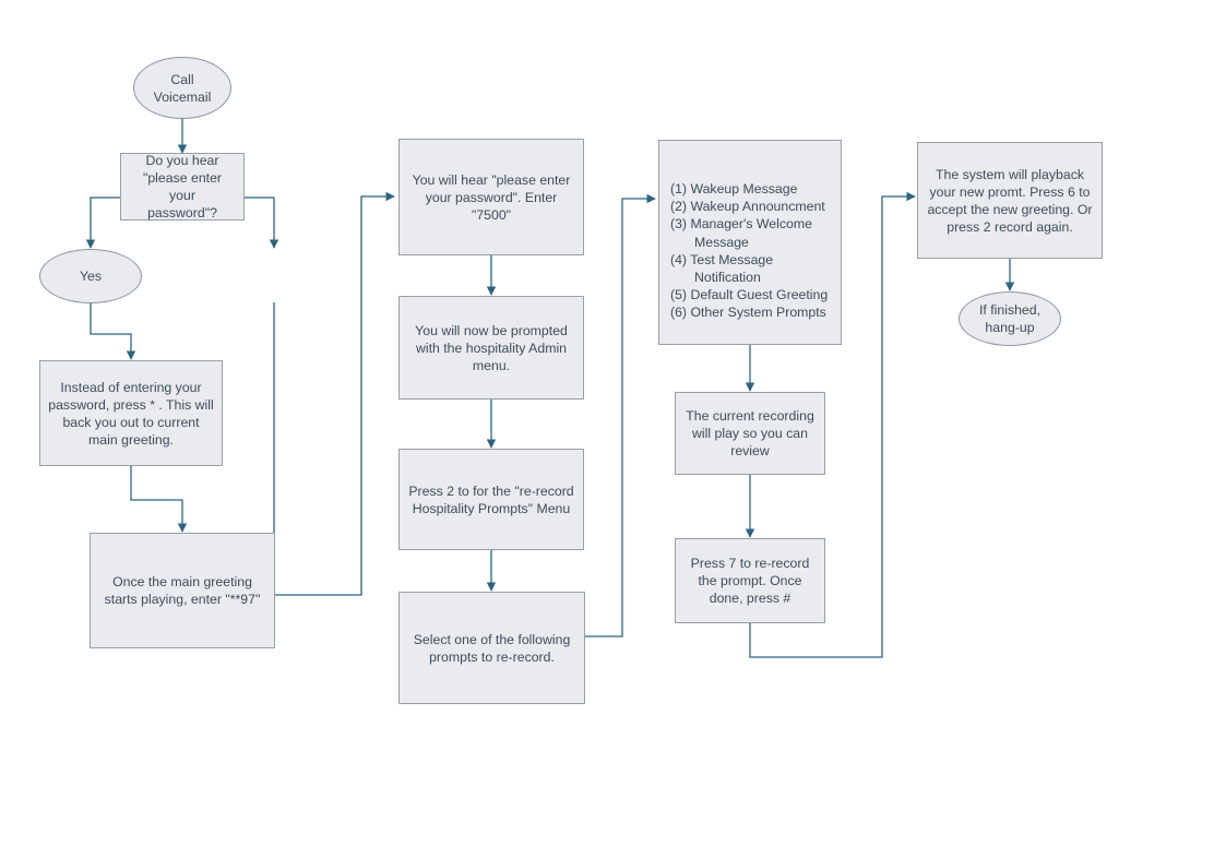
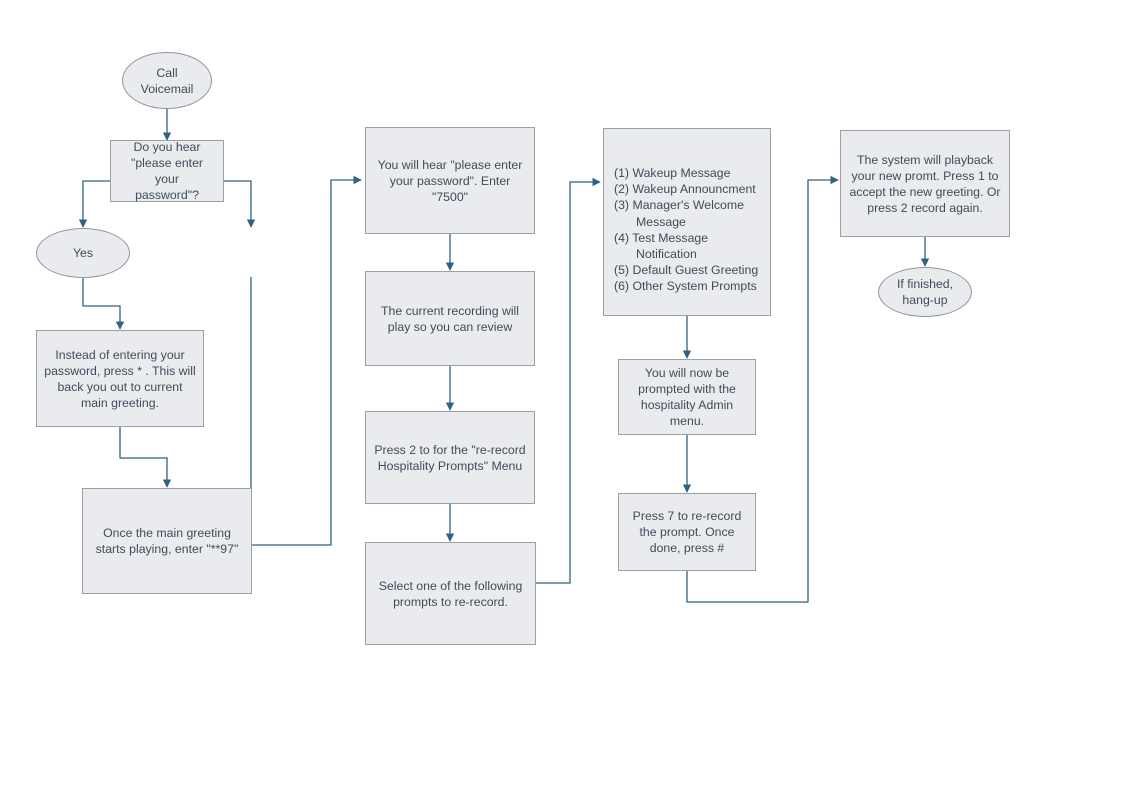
  Call
  Voicemail
  Do you hear
  "please enter your
  password"?
  Yes
  Instead of entering your password, press * . This will back you out to current main greeting.
  Once the main greeting starts playing, enter "**97"
  You will hear "please enter your password". Enter "7500"
- You will now be prompted with the hospitality Admin menu.
+ The current recording will play so you can review
  Press 2 to for the "re-record Hospitality Prompts" Menu
  Select one of the following prompts to re-record.
  (1) Wakeup Message
  (2) Wakeup Announcment
  (3) Manager's Welcome
  Message
  (4) Test Message
  Notification
  (5) Default Guest Greeting
  (6) Other System Prompts
- The current recording will play so you can review
+ You will now be prompted with the hospitality Admin menu.
  Press 7 to re-record the prompt. Once done, press #
- The system will playback your new promt. Press 6 to accept the new greeting. Or press 2 record again.
+ The system will playback your new promt. Press 1 to accept the new greeting. Or press 2 record again.
  If finished,
  hang-up
